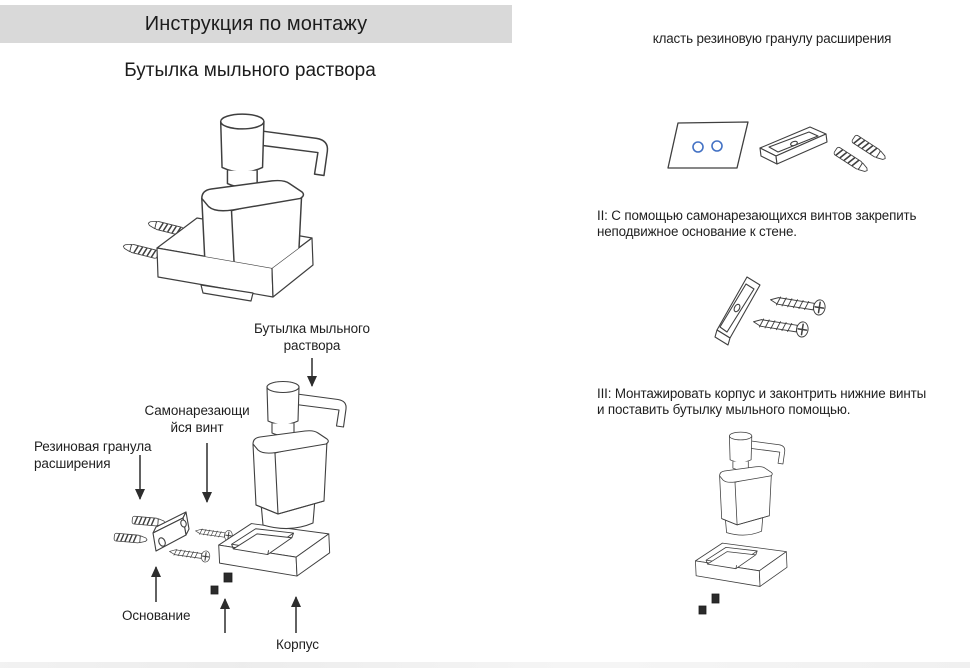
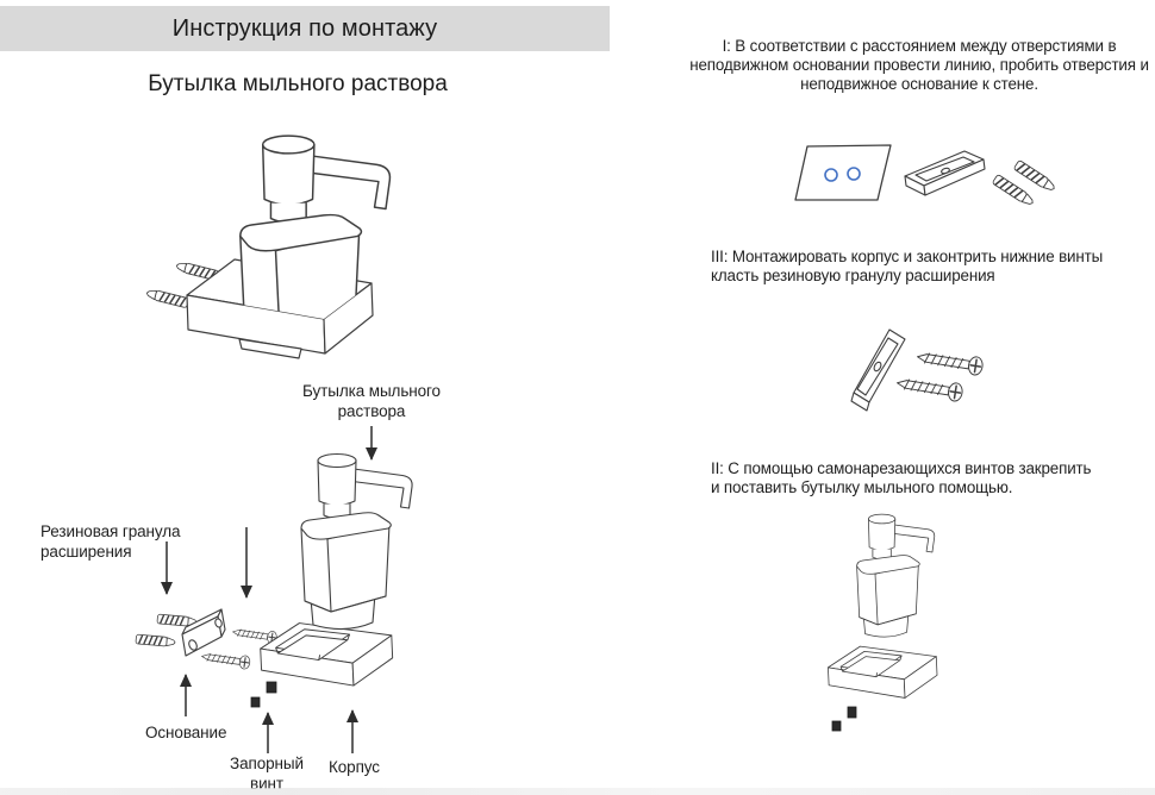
  Инструкция по монтажу
  Бутылка мыльного раствора
  Бутылка мыльного
  раствора
- Самонарезающи
- йся винт
  Резиновая гранула
  расширения
  Основание
+ Запорный
+ винт
  Корпус
+ I: В соответствии с расстоянием между отверстиями в
+ неподвижном основании провести линию, пробить отверстия и
- класть резиновую гранулу расширения
+ неподвижное основание к стене.
- II: С помощью самонарезающихся винтов закрепить
+ III: Монтажировать корпус и законтрить нижние винты
- неподвижное основание к стене.
+ класть резиновую гранулу расширения
- III: Монтажировать корпус и законтрить нижние винты
+ II: С помощью самонарезающихся винтов закрепить
  и поставить бутылку мыльного помощью.
